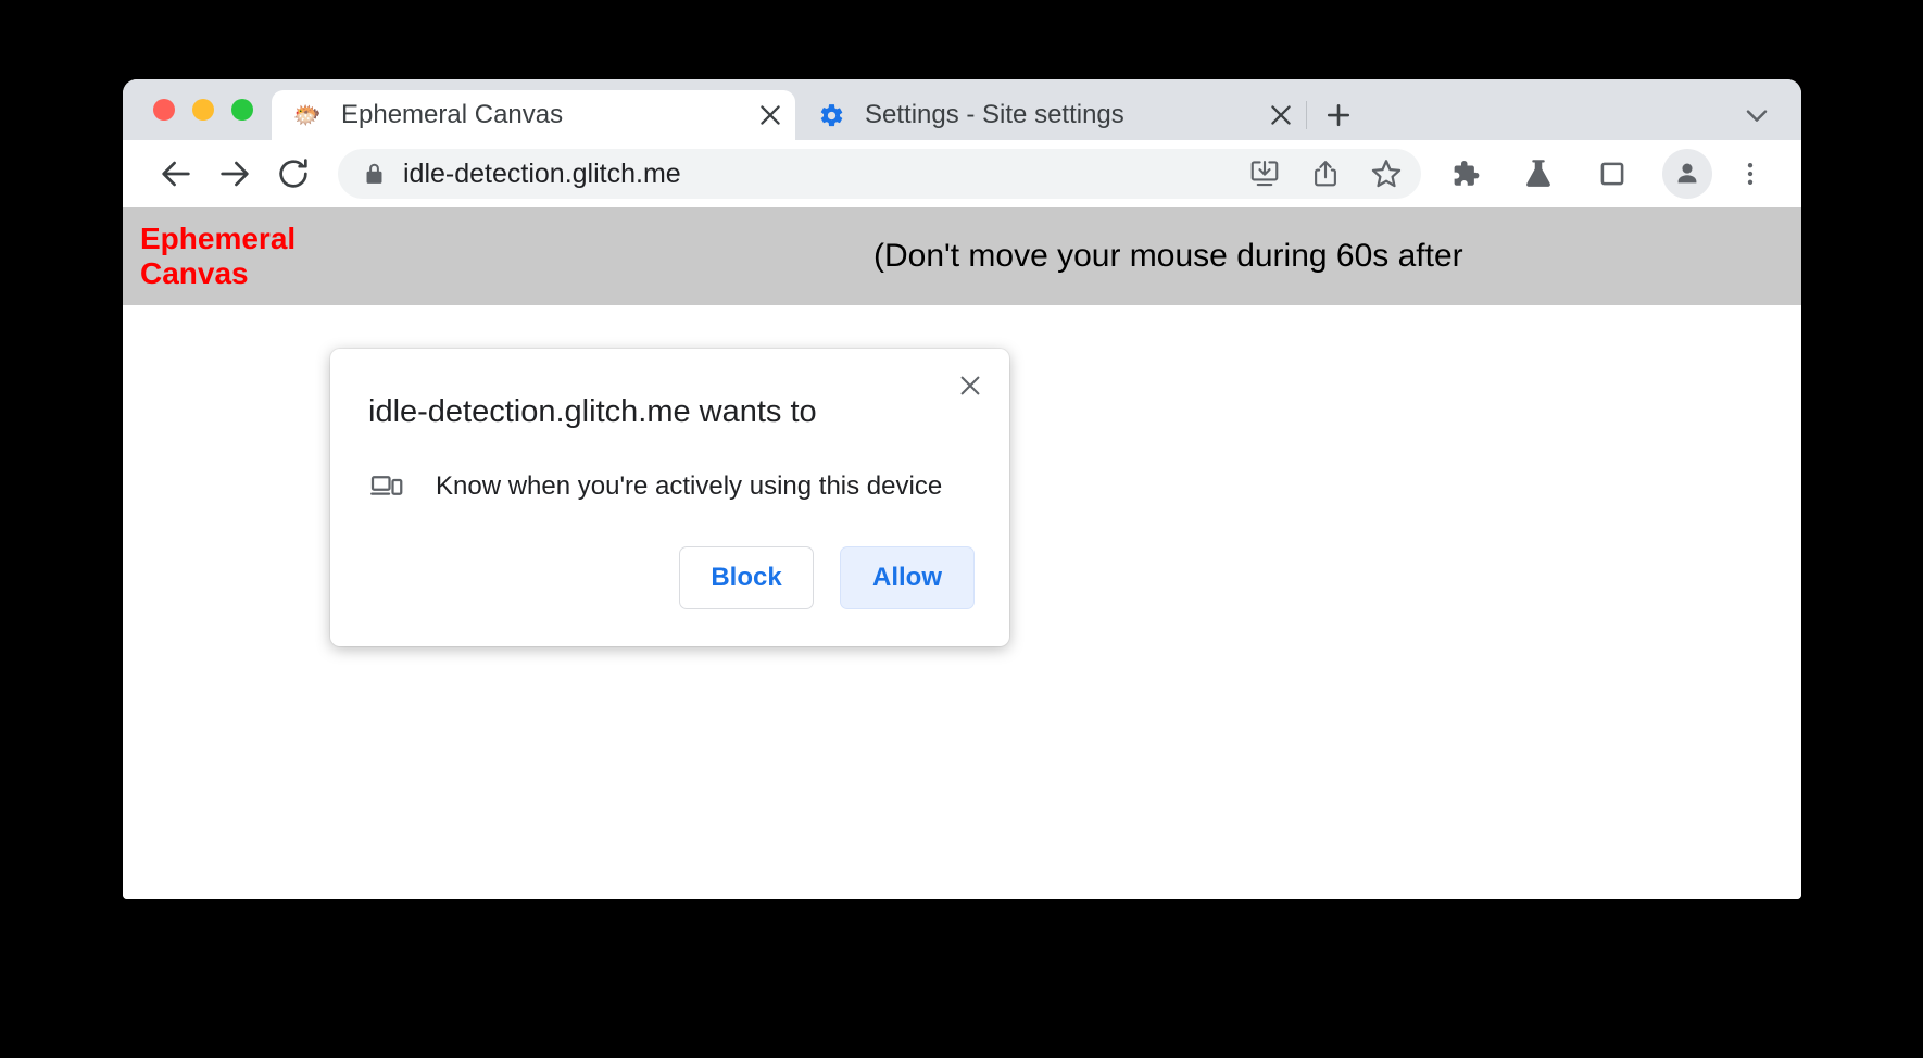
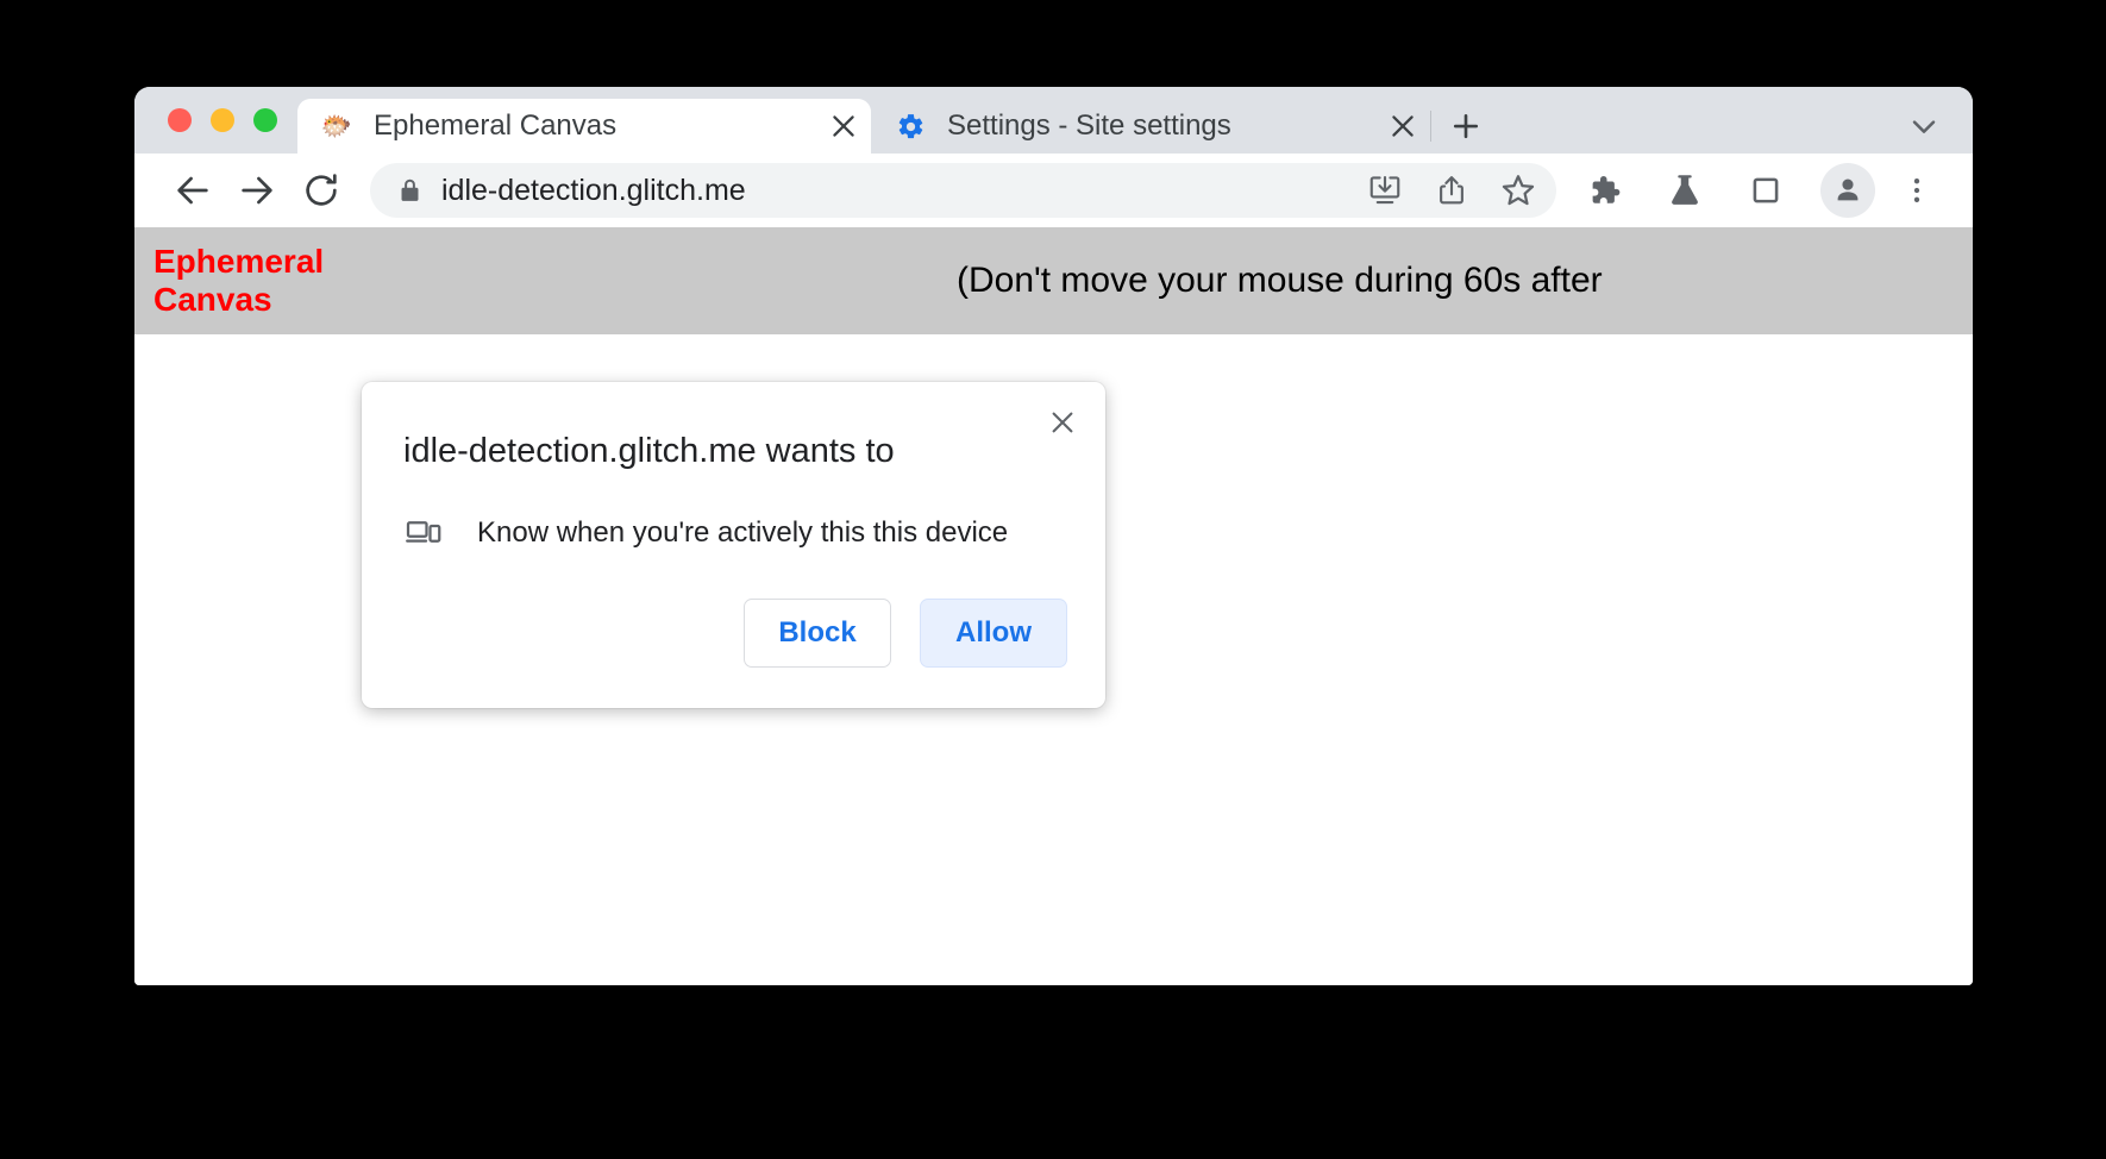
  🐡
  Ephemeral Canvas
  Settings - Site settings
  idle-detection.glitch.me
  Ephemeral Canvas
  (Don't move your mouse during 60s after
  idle-detection.glitch.me wants to
- Know when you're actively using this device
+ Know when you're actively this this device
  Block
  Allow
